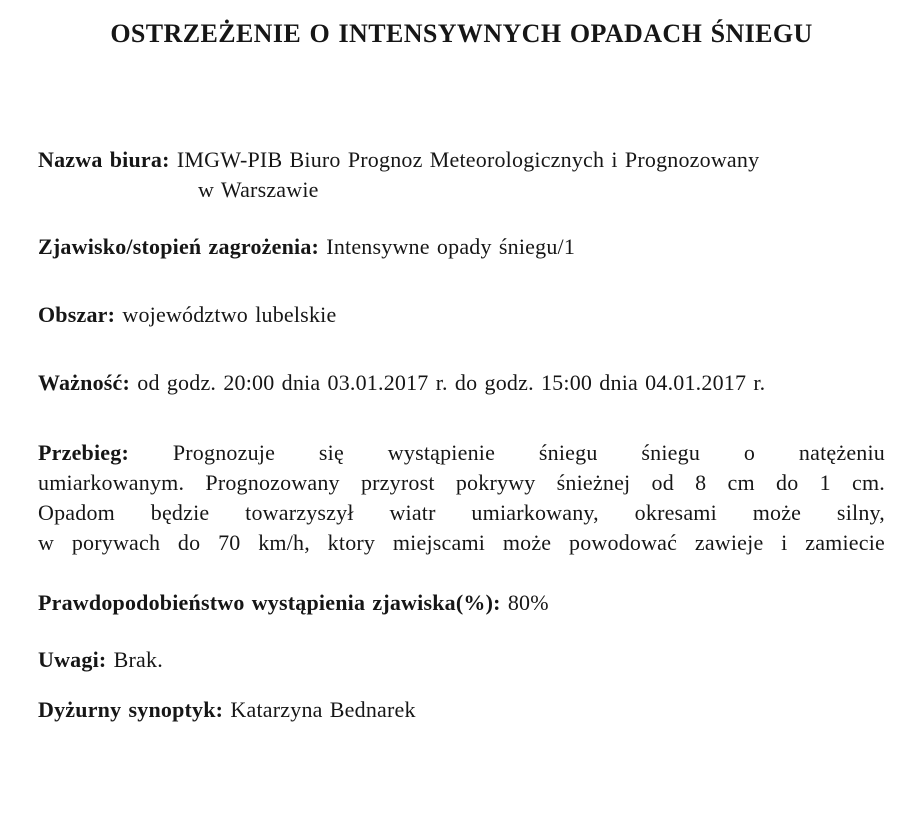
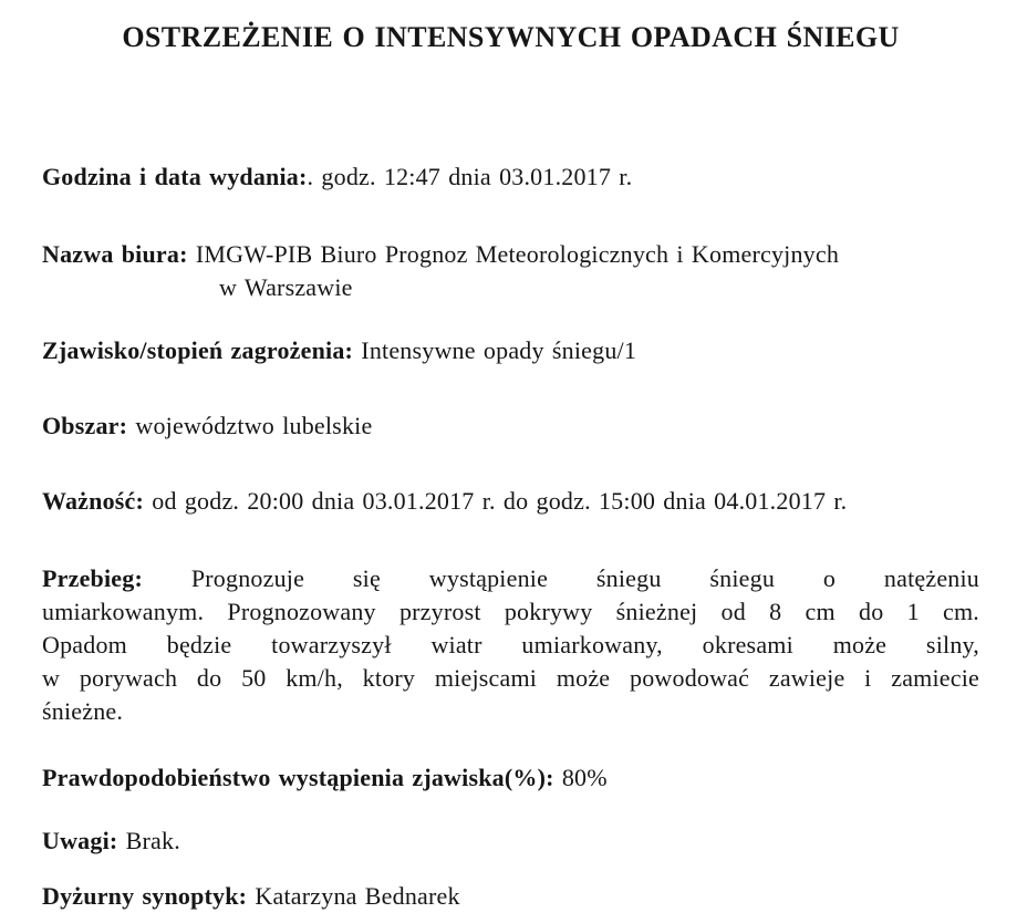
  OSTRZEŻENIE O INTENSYWNYCH OPADACH ŚNIEGU
+ Godzina i data wydania:. godz. 12:47 dnia 03.01.2017 r.
- Nazwa biura: IMGW-PIB Biuro Prognoz Meteorologicznych i Prognozowany
+ Nazwa biura: IMGW-PIB Biuro Prognoz Meteorologicznych i Komercyjnych
  w Warszawie
  Zjawisko/stopień zagrożenia: Intensywne opady śniegu/1
  Obszar: województwo lubelskie
  Ważność: od godz. 20:00 dnia 03.01.2017 r. do godz. 15:00 dnia 04.01.2017 r.
  Przebieg: Prognozuje się wystąpienie śniegu śniegu o natężeniu
  umiarkowanym. Prognozowany przyrost pokrywy śnieżnej od 8 cm do 1 cm.
  Opadom będzie towarzyszył wiatr umiarkowany, okresami może silny,
- w porywach do 70 km/h, ktory miejscami może powodować zawieje i zamiecie
+ w porywach do 50 km/h, ktory miejscami może powodować zawieje i zamiecie
+ śnieżne.
  Prawdopodobieństwo wystąpienia zjawiska(%): 80%
  Uwagi: Brak.
  Dyżurny synoptyk: Katarzyna Bednarek
